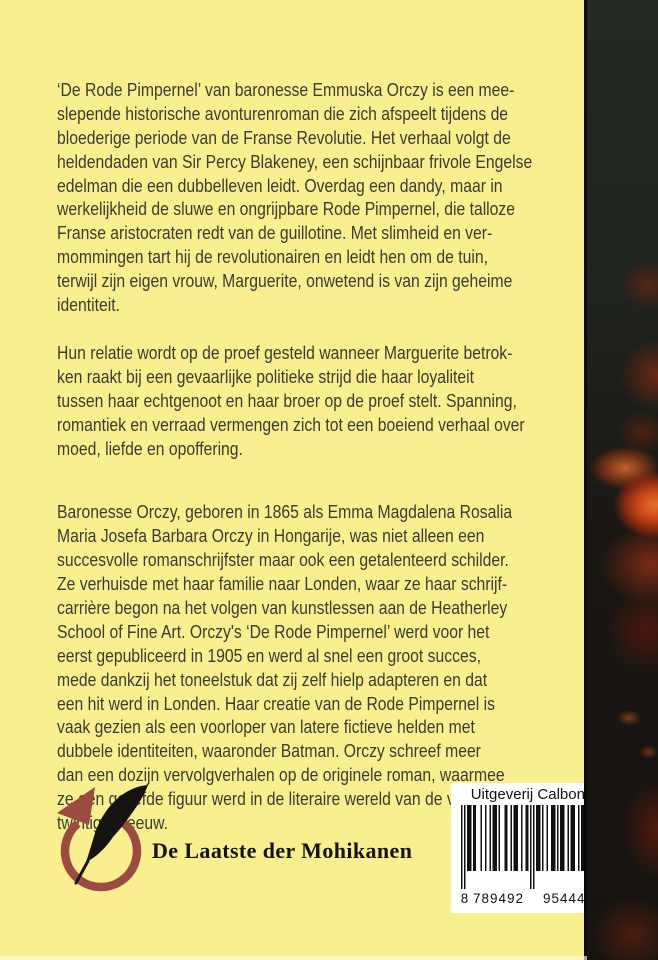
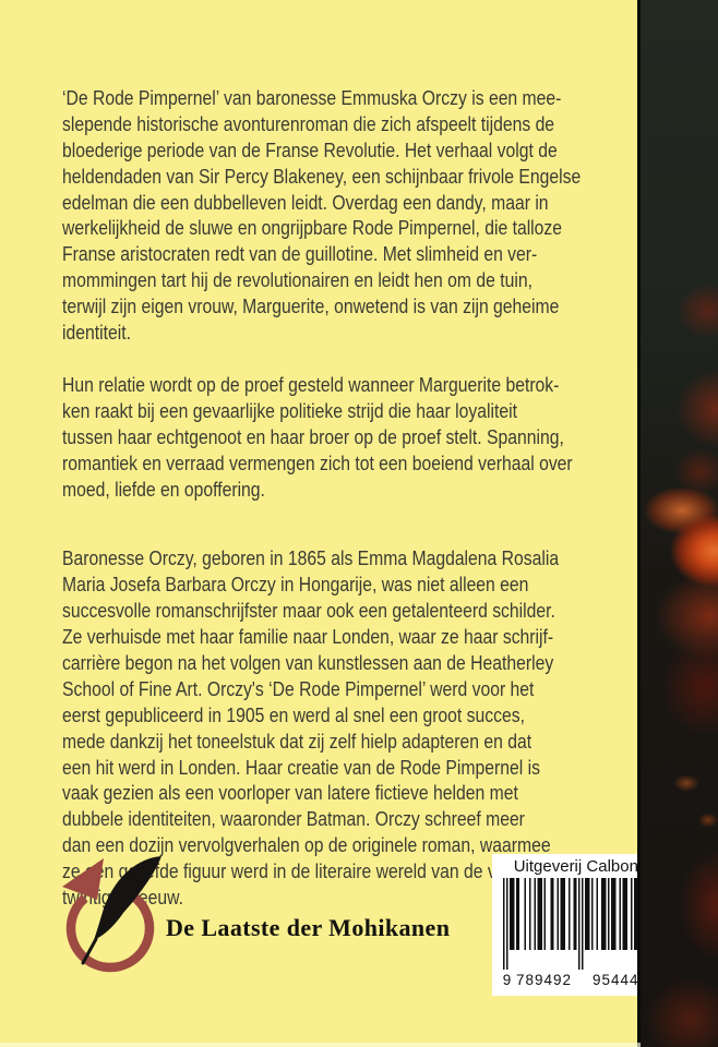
  ‘De Rode Pimpernel’ van baronesse Emmuska Orczy is een mee-
  slepende historische avonturenroman die zich afspeelt tijdens de
  bloederige periode van de Franse Revolutie. Het verhaal volgt de
  heldendaden van Sir Percy Blakeney, een schijnbaar frivole Engelse
  edelman die een dubbelleven leidt. Overdag een dandy, maar in
  werkelijkheid de sluwe en ongrijpbare Rode Pimpernel, die talloze
  Franse aristocraten redt van de guillotine. Met slimheid en ver-
  mommingen tart hij de revolutionairen en leidt hen om de tuin,
  terwijl zijn eigen vrouw, Marguerite, onwetend is van zijn geheime
  identiteit.
  Hun relatie wordt op de proef gesteld wanneer Marguerite betrok-
  ken raakt bij een gevaarlijke politieke strijd die haar loyaliteit
  tussen haar echtgenoot en haar broer op de proef stelt. Spanning,
  romantiek en verraad vermengen zich tot een boeiend verhaal over
  moed, liefde en opoffering.
  Baronesse Orczy, geboren in 1865 als Emma Magdalena Rosalia
  Maria Josefa Barbara Orczy in Hongarije, was niet alleen een
  succesvolle romanschrijfster maar ook een getalenteerd schilder.
  Ze verhuisde met haar familie naar Londen, waar ze haar schrijf-
  carrière begon na het volgen van kunstlessen aan de Heatherley
  School of Fine Art. Orczy's ‘De Rode Pimpernel’ werd voor het
  eerst gepubliceerd in 1905 en werd al snel een groot succes,
  mede dankzij het toneelstuk dat zij zelf hielp adapteren en dat
  een hit werd in Londen. Haar creatie van de Rode Pimpernel is
  vaak gezien als een voorloper van latere fictieve helden met
  dubbele identiteiten, waaronder Batman. Orczy schreef meer
  dan een dozijn vervolgverhalen op de originele roman, waarmee
  zen gfde figuur werd in de literaire wereld van de
  De Laatste der Mohikanen
  Uitgeverij Calbon
- 8
+ 9
  789492
  95444
